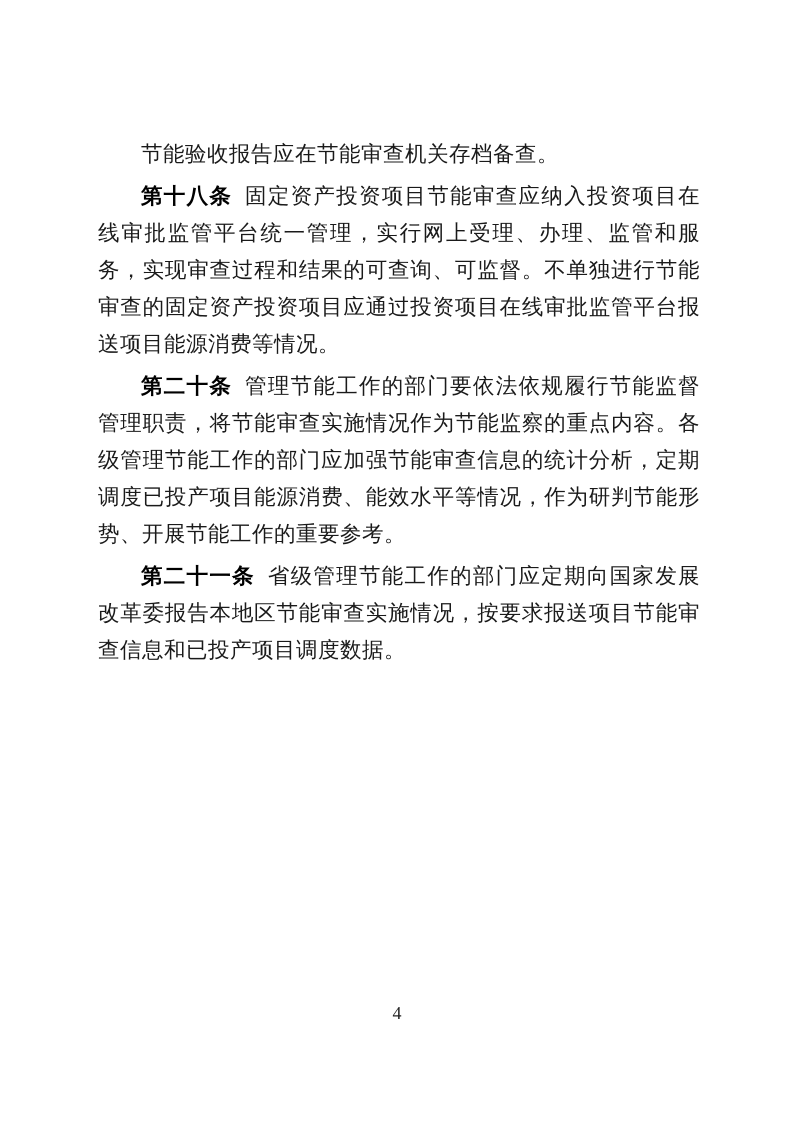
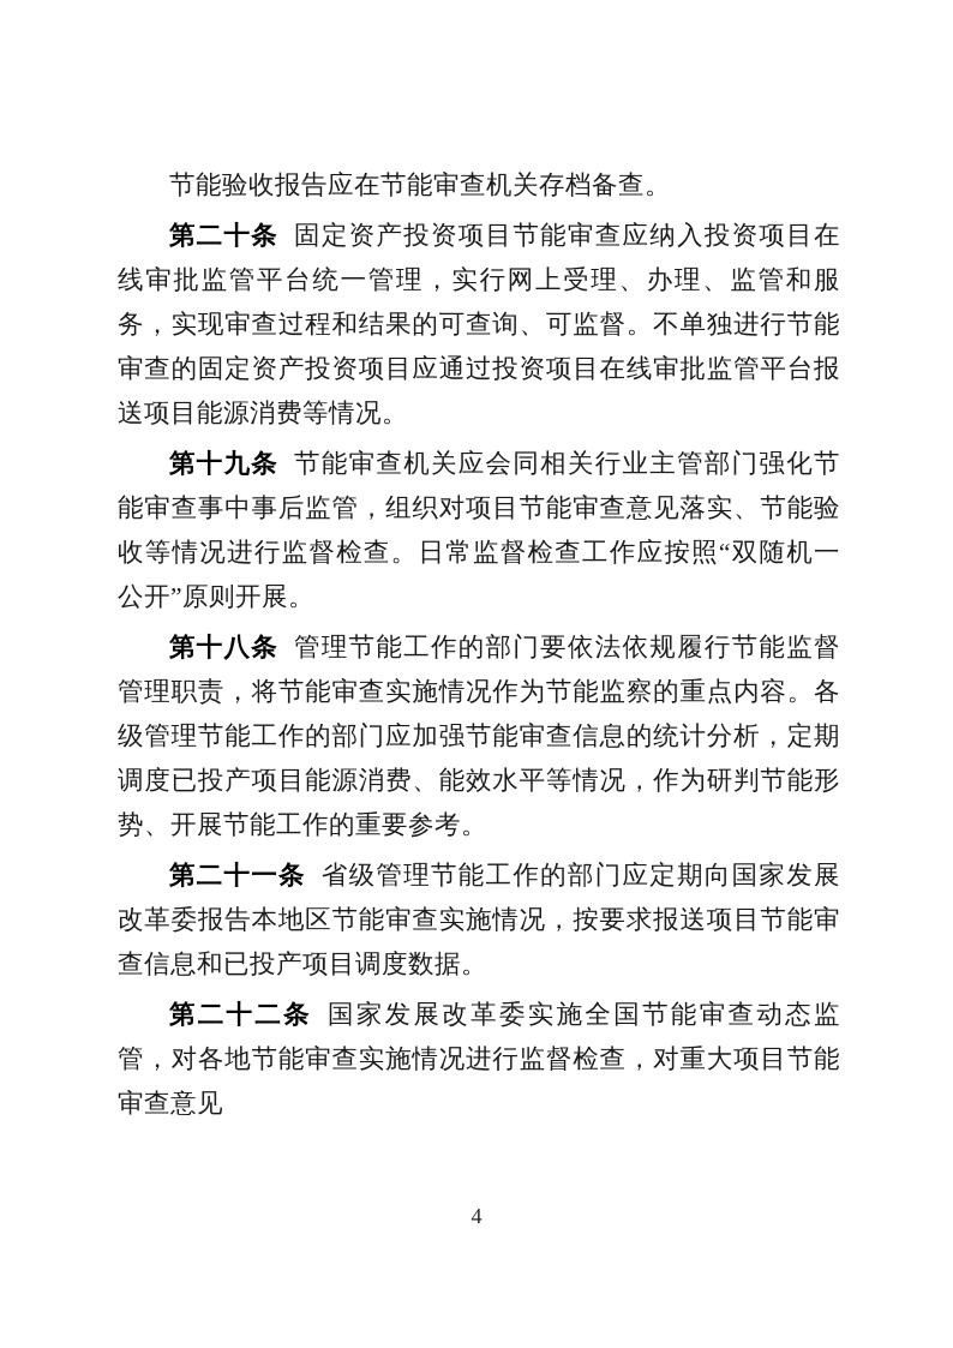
  节能验收报告应在节能审查机关存档备查。
- 第十八条 固定资产投资项目节能审查应纳入投资项目在线审批监管平台统一管理，实行网上受理、办理、监管和服务，实现审查过程和结果的可查询、可监督。不单独进行节能审查的固定资产投资项目应通过投资项目在线审批监管平台报送项目能源消费等情况。
+ 第二十条 固定资产投资项目节能审查应纳入投资项目在线审批监管平台统一管理，实行网上受理、办理、监管和服务，实现审查过程和结果的可查询、可监督。不单独进行节能审查的固定资产投资项目应通过投资项目在线审批监管平台报送项目能源消费等情况。
+ 第十九条 节能审查机关应会同相关行业主管部门强化节能审查事中事后监管，组织对项目节能审查意见落实、节能验收等情况进行监督检查。日常监督检查工作应按照“双随机一公开”原则开展。
- 第二十条 管理节能工作的部门要依法依规履行节能监督管理职责，将节能审查实施情况作为节能监察的重点内容。各级管理节能工作的部门应加强节能审查信息的统计分析，定期调度已投产项目能源消费、能效水平等情况，作为研判节能形势、开展节能工作的重要参考。
+ 第十八条 管理节能工作的部门要依法依规履行节能监督管理职责，将节能审查实施情况作为节能监察的重点内容。各级管理节能工作的部门应加强节能审查信息的统计分析，定期调度已投产项目能源消费、能效水平等情况，作为研判节能形势、开展节能工作的重要参考。
  第二十一条 省级管理节能工作的部门应定期向国家发展改革委报告本地区节能审查实施情况，按要求报送项目节能审查信息和已投产项目调度数据。
+ 第二十二条 国家发展改革委实施全国节能审查动态监管，对各地节能审查实施情况进行监督检查，对重大项目节能审查意见
  4
